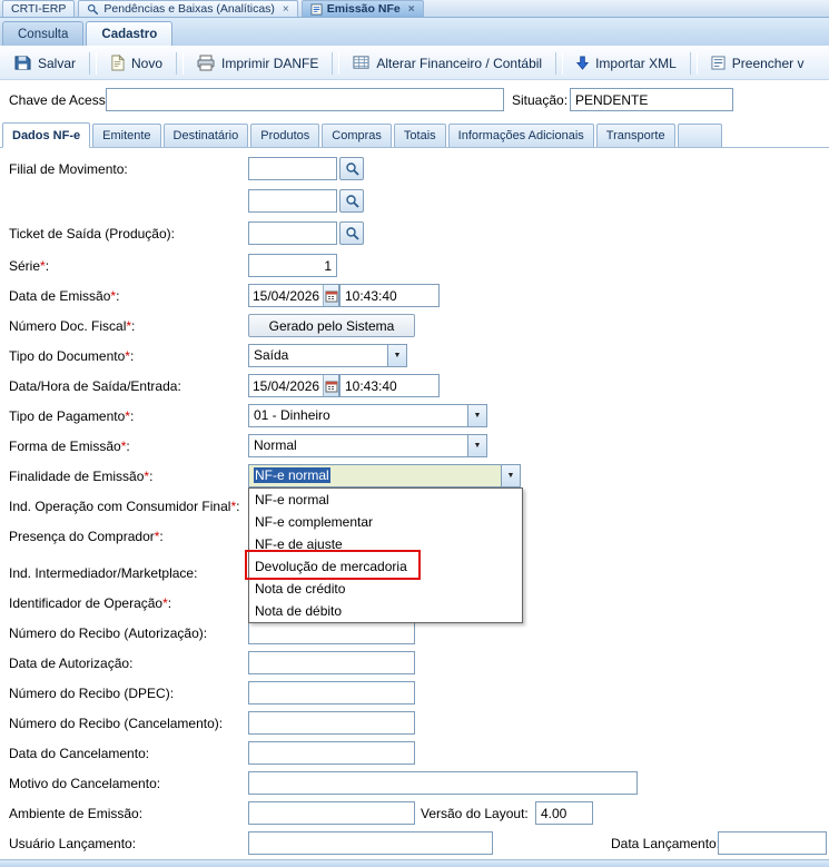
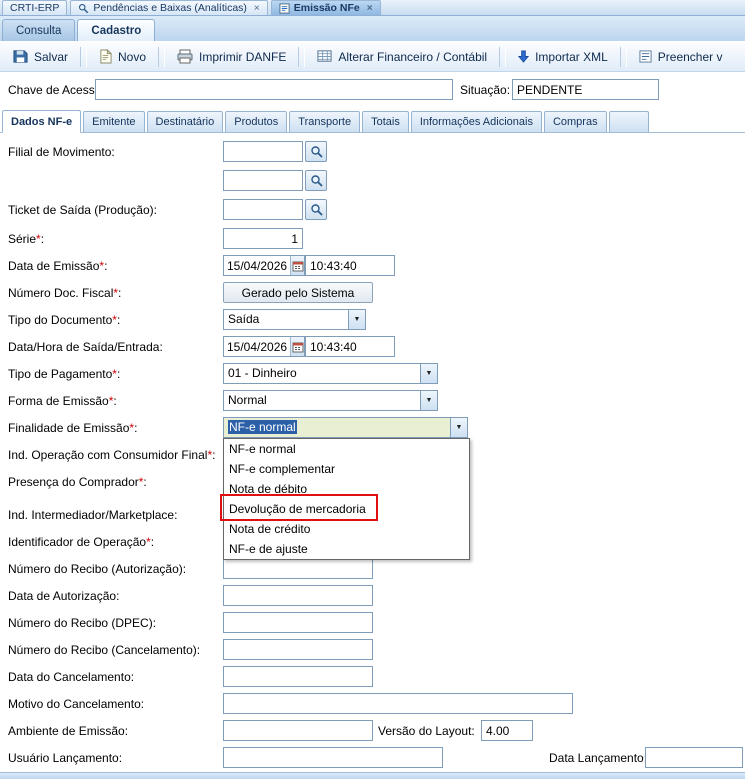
  CRTI-ERP
  Pendências e Baixas (Analíticas)
  ×
  Emissão NFe
  ×
  Consulta
  Cadastro
  Salvar
  Novo
  Imprimir DANFE
  Alterar Financeiro / Contábil
  Importar XML
  Preencher v
  Chave de Acess
  Situação:
  PENDENTE
  Dados NF-e
  Emitente
  Destinatário
  Produtos
- Compras
+ Transporte
  Totais
  Informações Adicionais
- Transporte
+ Compras
  Filial de Movimento:
  Ticket de Saída (Produção):
  Série*:
  1
  Data de Emissão*:
  15/04/2026
  10:43:40
  Número Doc. Fiscal*:
  Gerado pelo Sistema
  Tipo do Documento*:
  Saída
  Data/Hora de Saída/Entrada:
  15/04/2026
  10:43:40
  Tipo de Pagamento*:
  01 - Dinheiro
  Forma de Emissão*:
  Normal
  Finalidade de Emissão*:
  NF-e normal
  Ind. Operação com Consumidor Final*:
  Presença do Comprador*:
  Ind. Intermediador/Marketplace:
  Identificador de Operação*:
  Número do Recibo (Autorização):
  Data de Autorização:
  Número do Recibo (DPEC):
  Número do Recibo (Cancelamento):
  Data do Cancelamento:
  Motivo do Cancelamento:
  Ambiente de Emissão:
  Versão do Layout:
  4.00
  Usuário Lançamento:
  Data Lançamento
  NF-e normal
  NF-e complementar
- NF-e de ajuste
+ Nota de débito
  Devolução de mercadoria
  Nota de crédito
- Nota de débito
+ NF-e de ajuste
